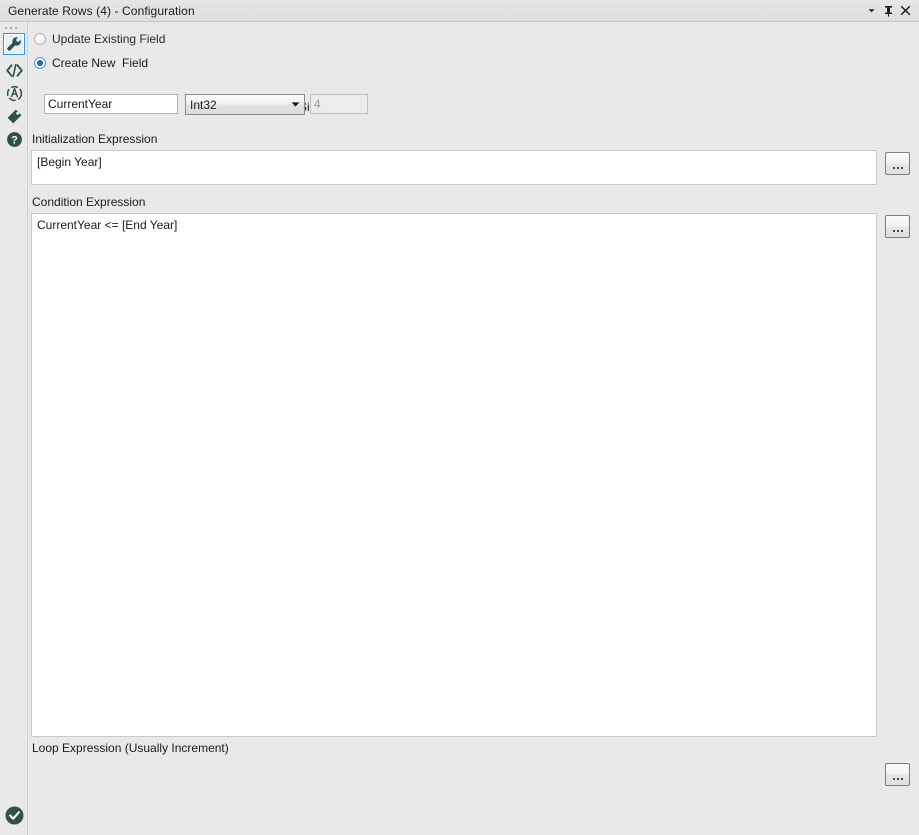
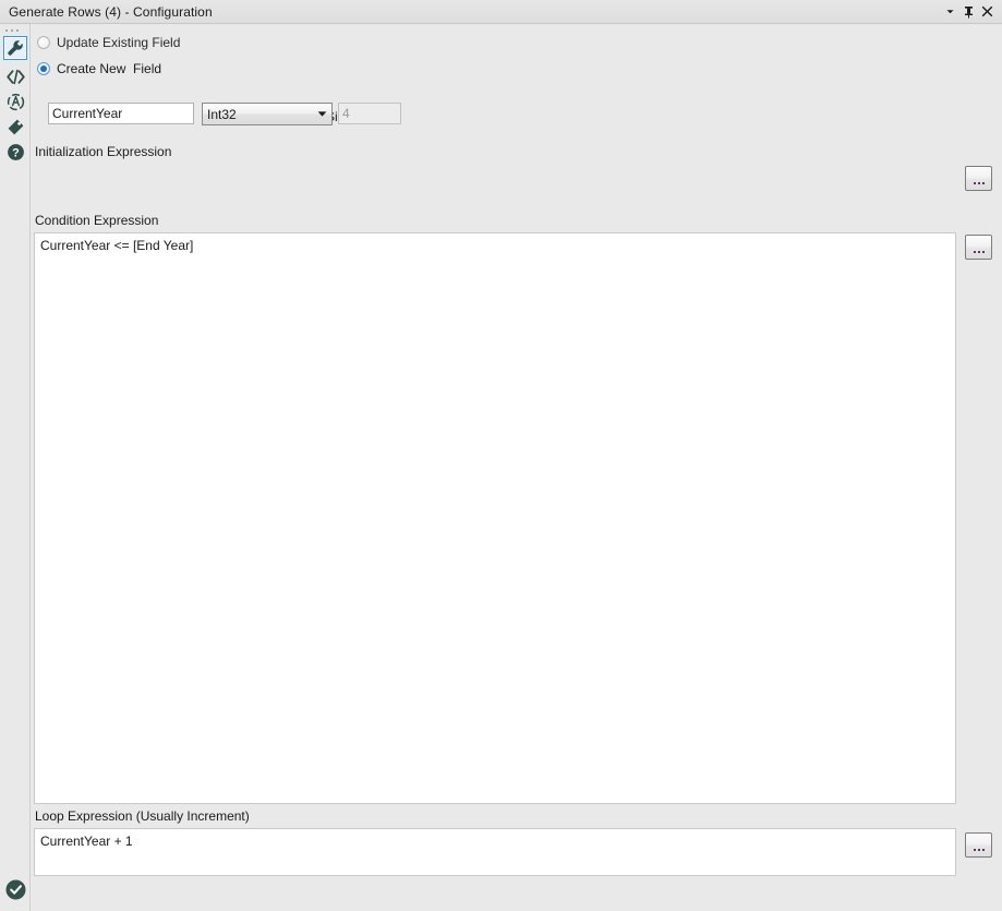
  Generate Rows (4) - Configuration
  ?
  Update Existing Field
  Create New Field
  CurrentYear
  Int32
  4
  Initialization Expression
- [Begin Year]
  Condition Expression
  CurrentYear <= [End Year]
  Loop Expression (Usually Increment)
+ CurrentYear + 1
